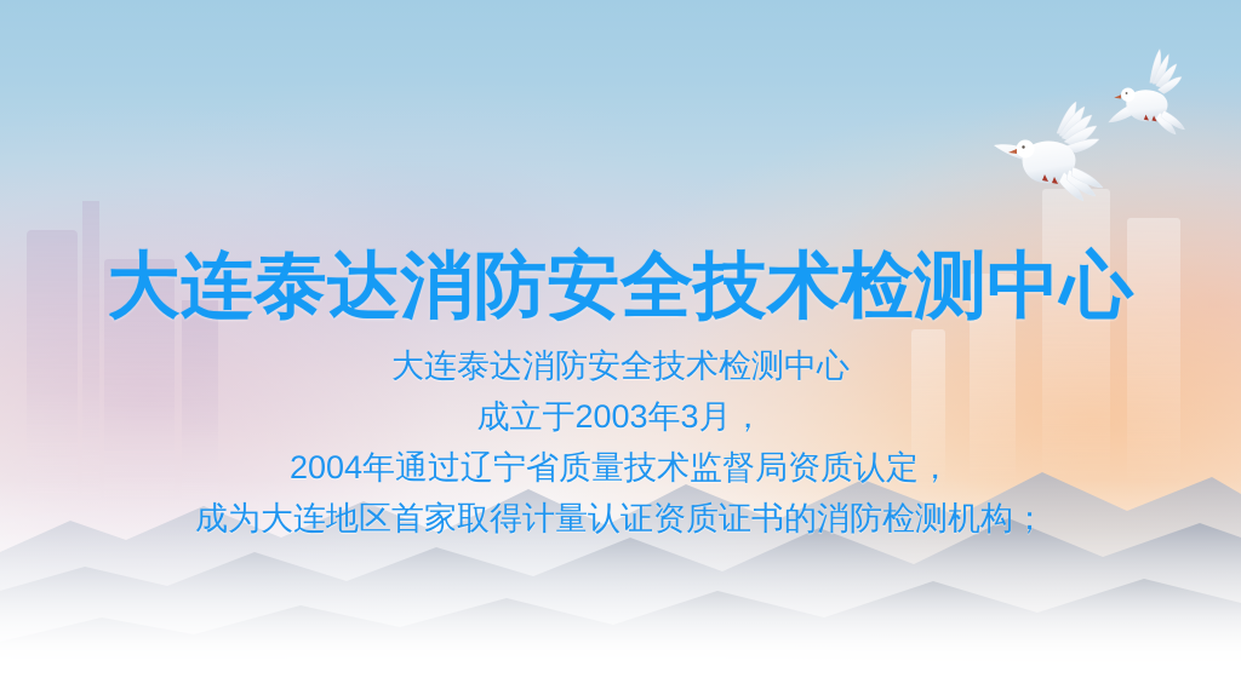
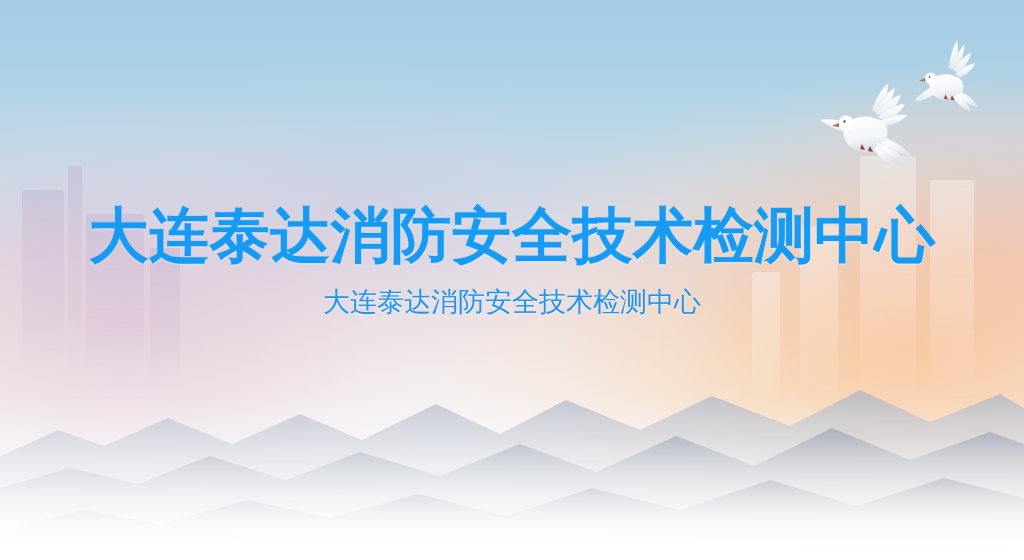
  大连泰达消防安全技术检测中心
  大连泰达消防安全技术检测中心
- 成立于2003年3月，
- 2004年通过辽宁省质量技术监督局资质认定，
- 成为大连地区首家取得计量认证资质证书的消防检测机构；
